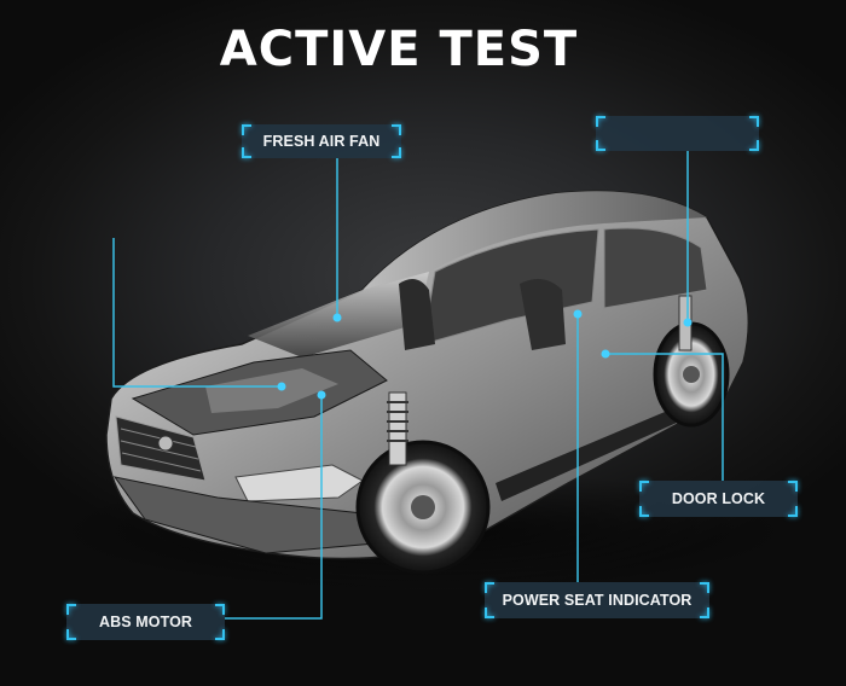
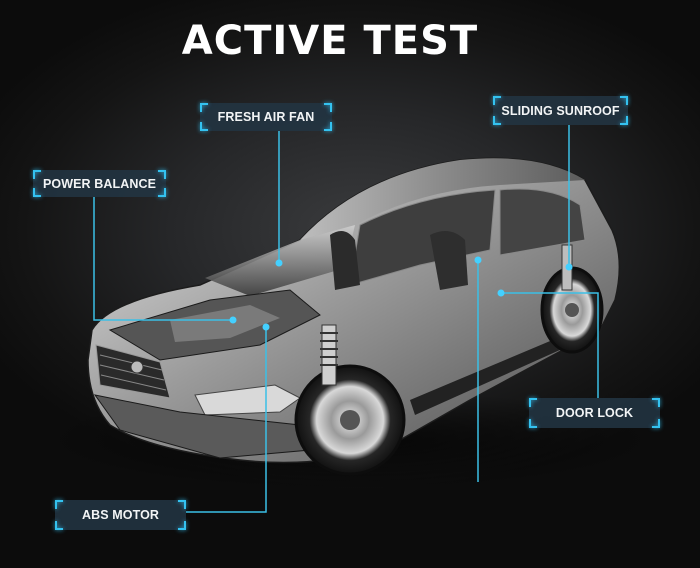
  ACTIVE TEST
  FRESH AIR FAN
+ SLIDING SUNROOF
+ POWER BALANCE
  DOOR LOCK
- POWER SEAT INDICATOR
  ABS MOTOR
